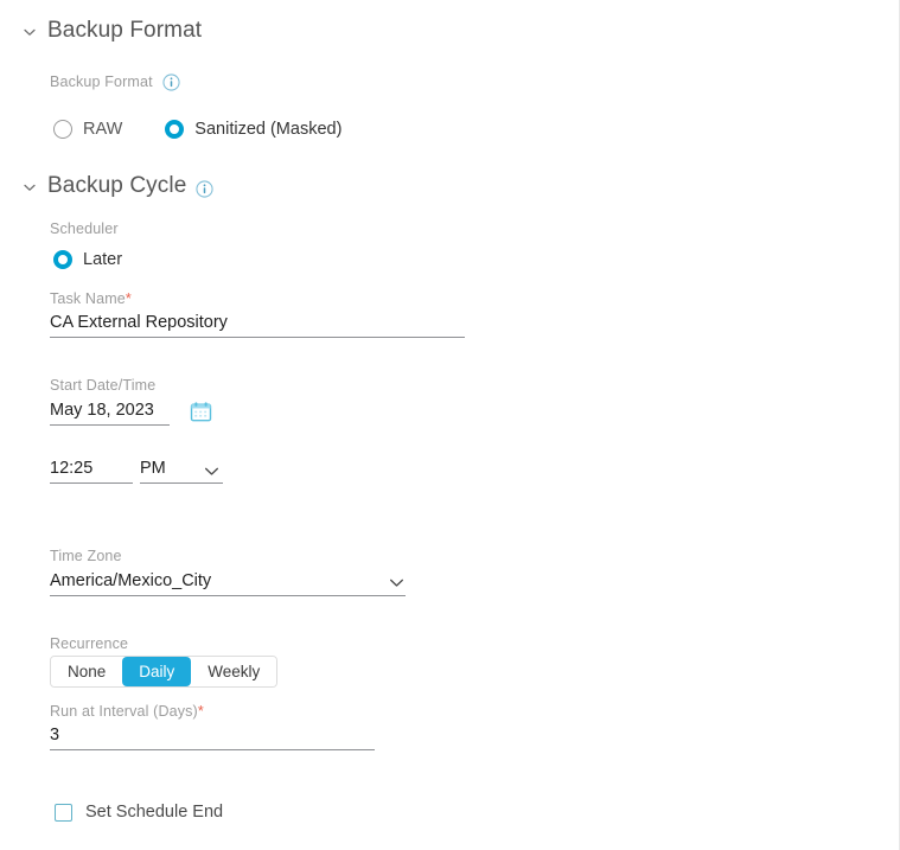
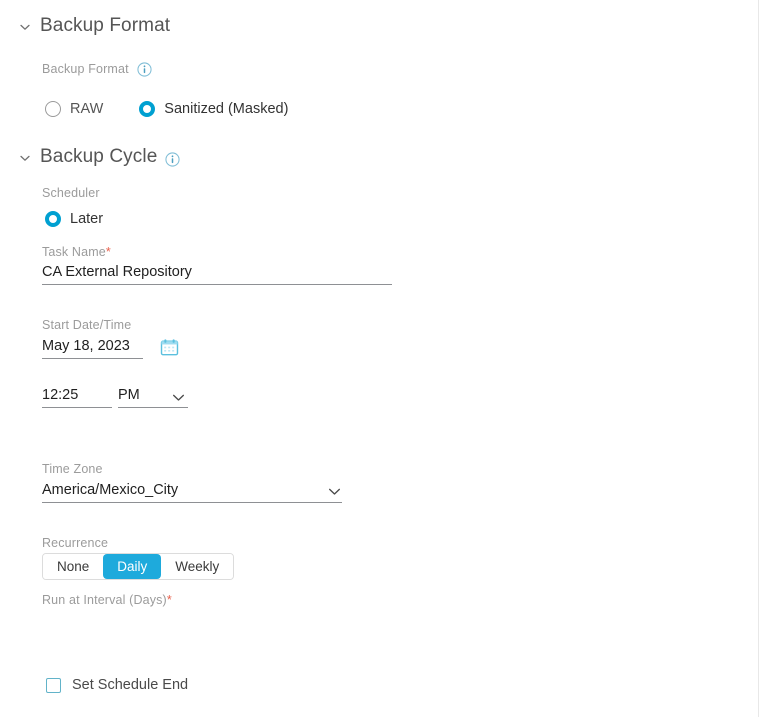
  Backup Format
  Backup Format
  RAW
  Sanitized (Masked)
  Backup Cycle
  Scheduler
  Later
  Task Name
  *
  CA External Repository
  Start Date/Time
  May 18, 2023
  12:25
  PM
  Time Zone
  America/Mexico_City
  Recurrence
  None
  Daily
  Weekly
  Run at Interval (Days)
  *
- 3
  Set Schedule End
